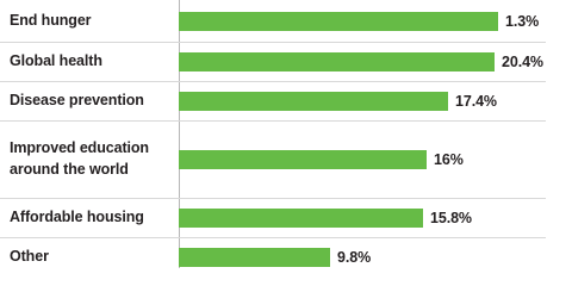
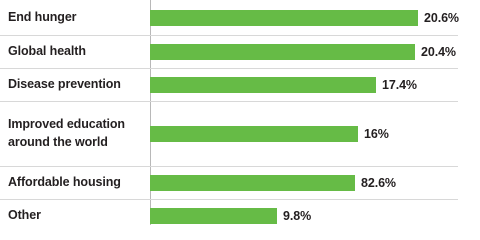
  End hunger
- 1.3%
+ 20.6%
  Global health
  20.4%
  Disease prevention
  17.4%
  Improved education around the world
  16%
  Affordable housing
- 15.8%
+ 82.6%
  Other
  9.8%
